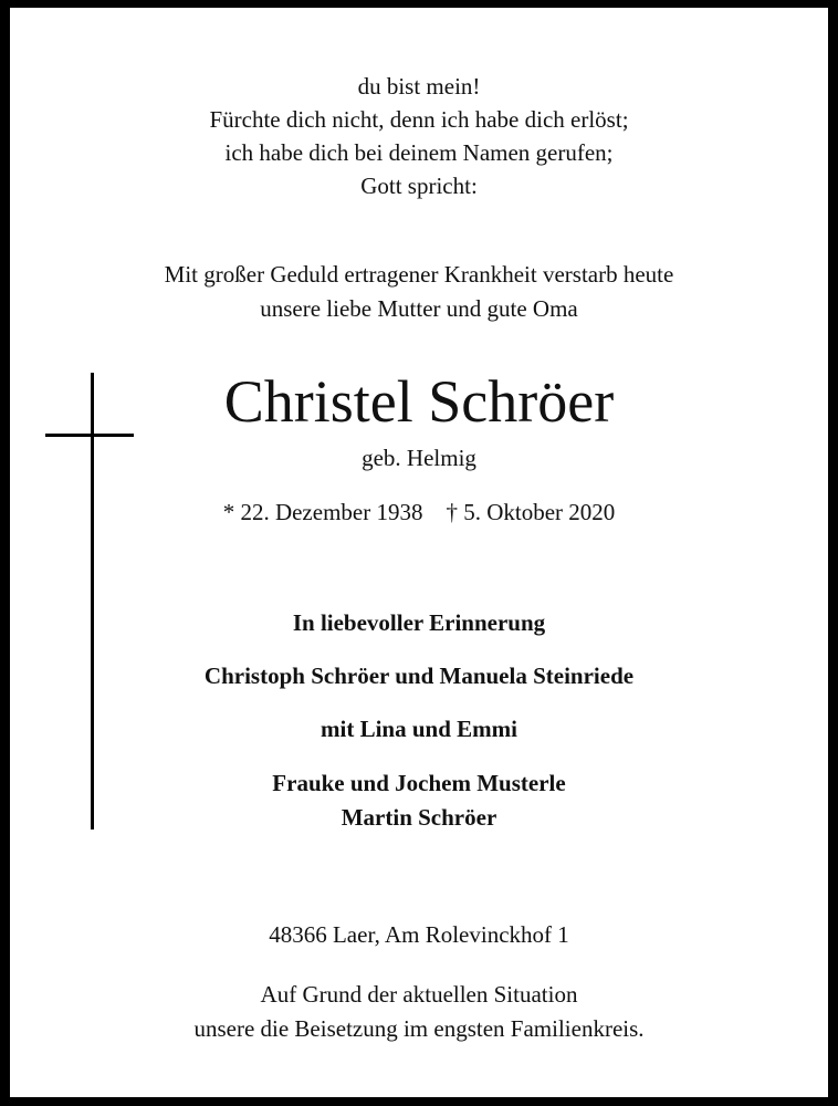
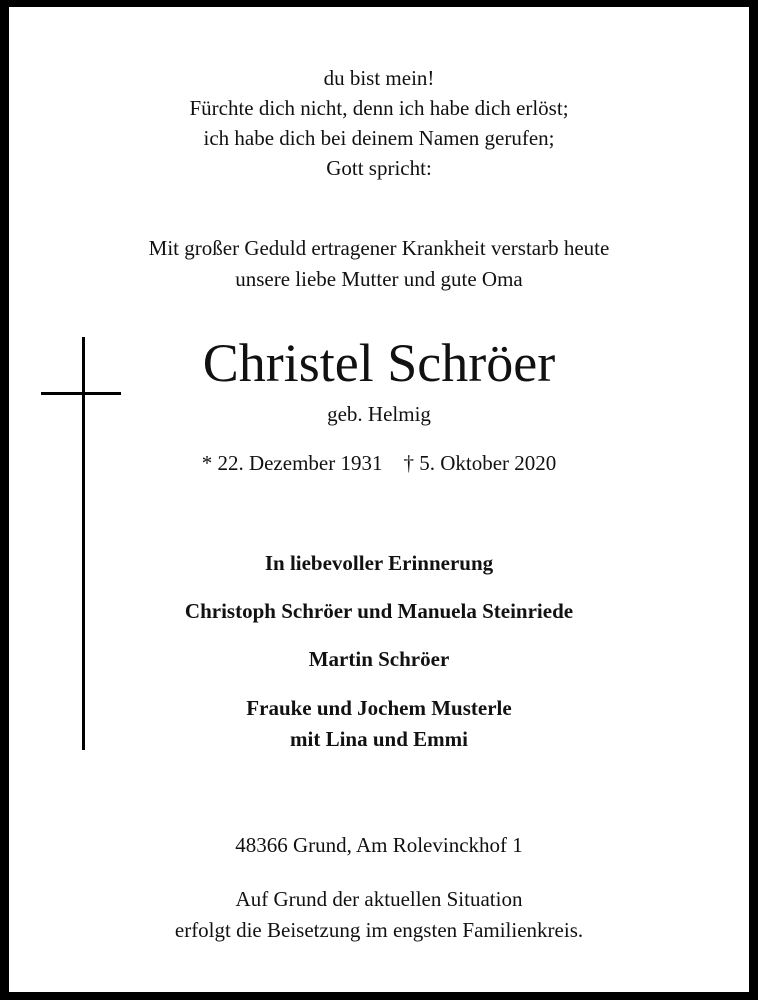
  du bist mein!
  Fürchte dich nicht, denn ich habe dich erlöst;
  ich habe dich bei deinem Namen gerufen;
  Gott spricht:
  Mit großer Geduld ertragener Krankheit verstarb heute
  unsere liebe Mutter und gute Oma
  Christel Schröer
  geb. Helmig
- * 22. Dezember 1938 † 5. Oktober 2020
+ * 22. Dezember 1931 † 5. Oktober 2020
  In liebevoller Erinnerung
  Christoph Schröer und Manuela Steinriede
- mit Lina und Emmi
+ Martin Schröer
  Frauke und Jochem Musterle
- Martin Schröer
+ mit Lina und Emmi
- 48366 Laer, Am Rolevinckhof 1
+ 48366 Grund, Am Rolevinckhof 1
  Auf Grund der aktuellen Situation
- unsere die Beisetzung im engsten Familienkreis.
+ erfolgt die Beisetzung im engsten Familienkreis.
